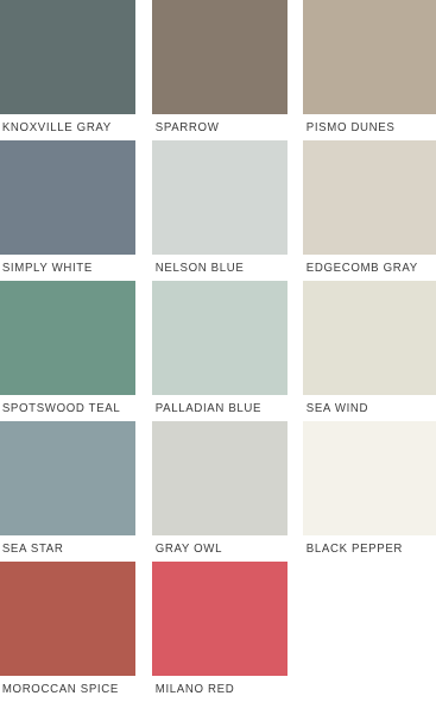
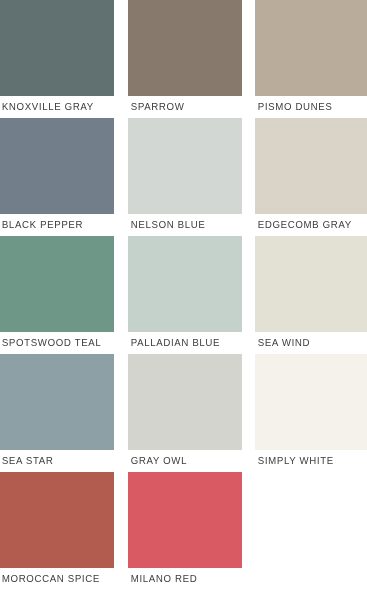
  KNOXVILLE GRAY
  SPARROW
  PISMO DUNES
- SIMPLY WHITE
+ BLACK PEPPER
  NELSON BLUE
  EDGECOMB GRAY
  SPOTSWOOD TEAL
  PALLADIAN BLUE
  SEA WIND
  SEA STAR
  GRAY OWL
- BLACK PEPPER
+ SIMPLY WHITE
  MOROCCAN SPICE
  MILANO RED
